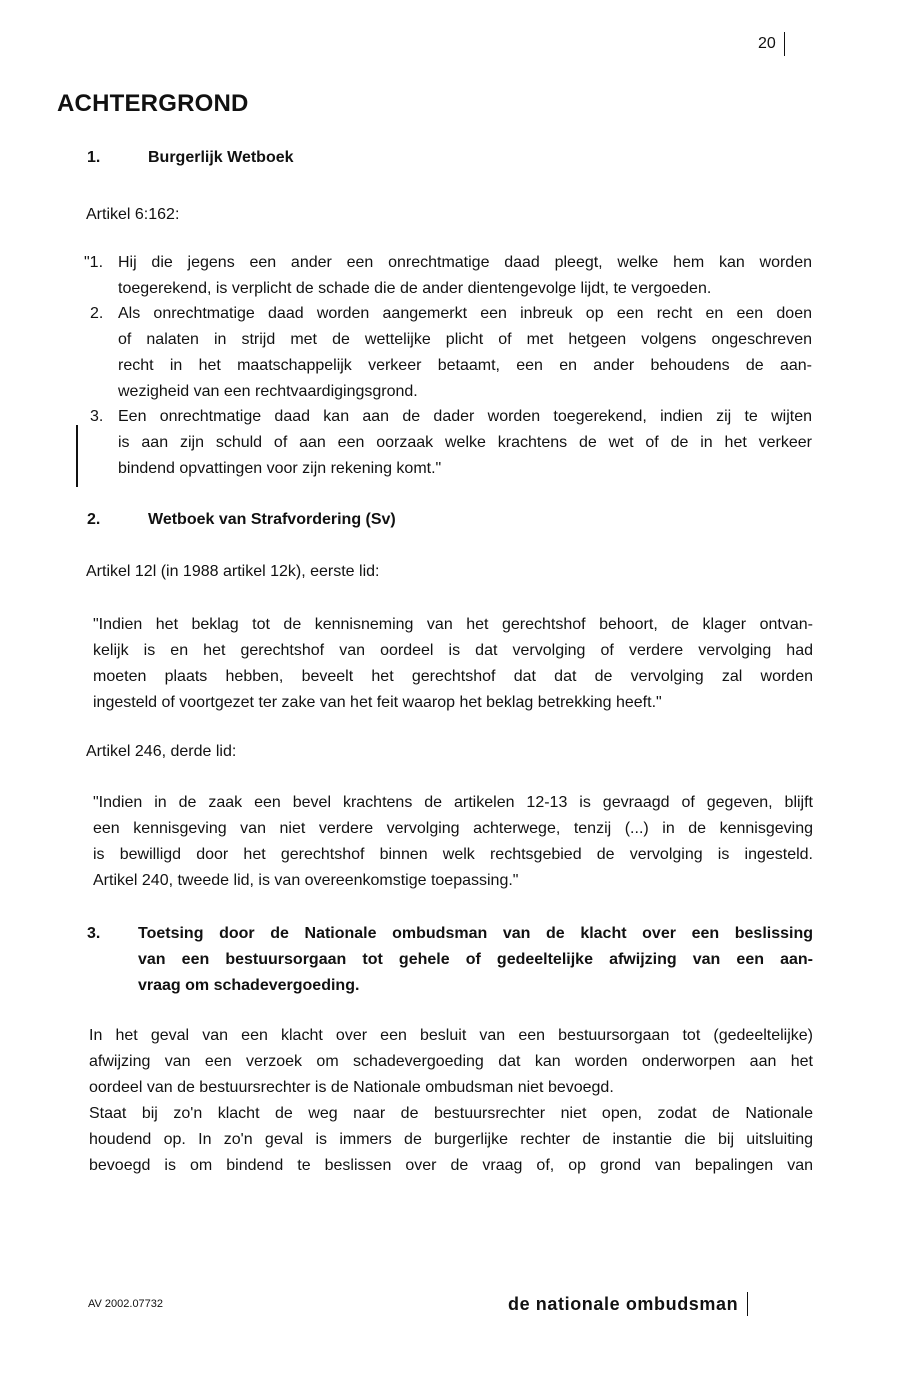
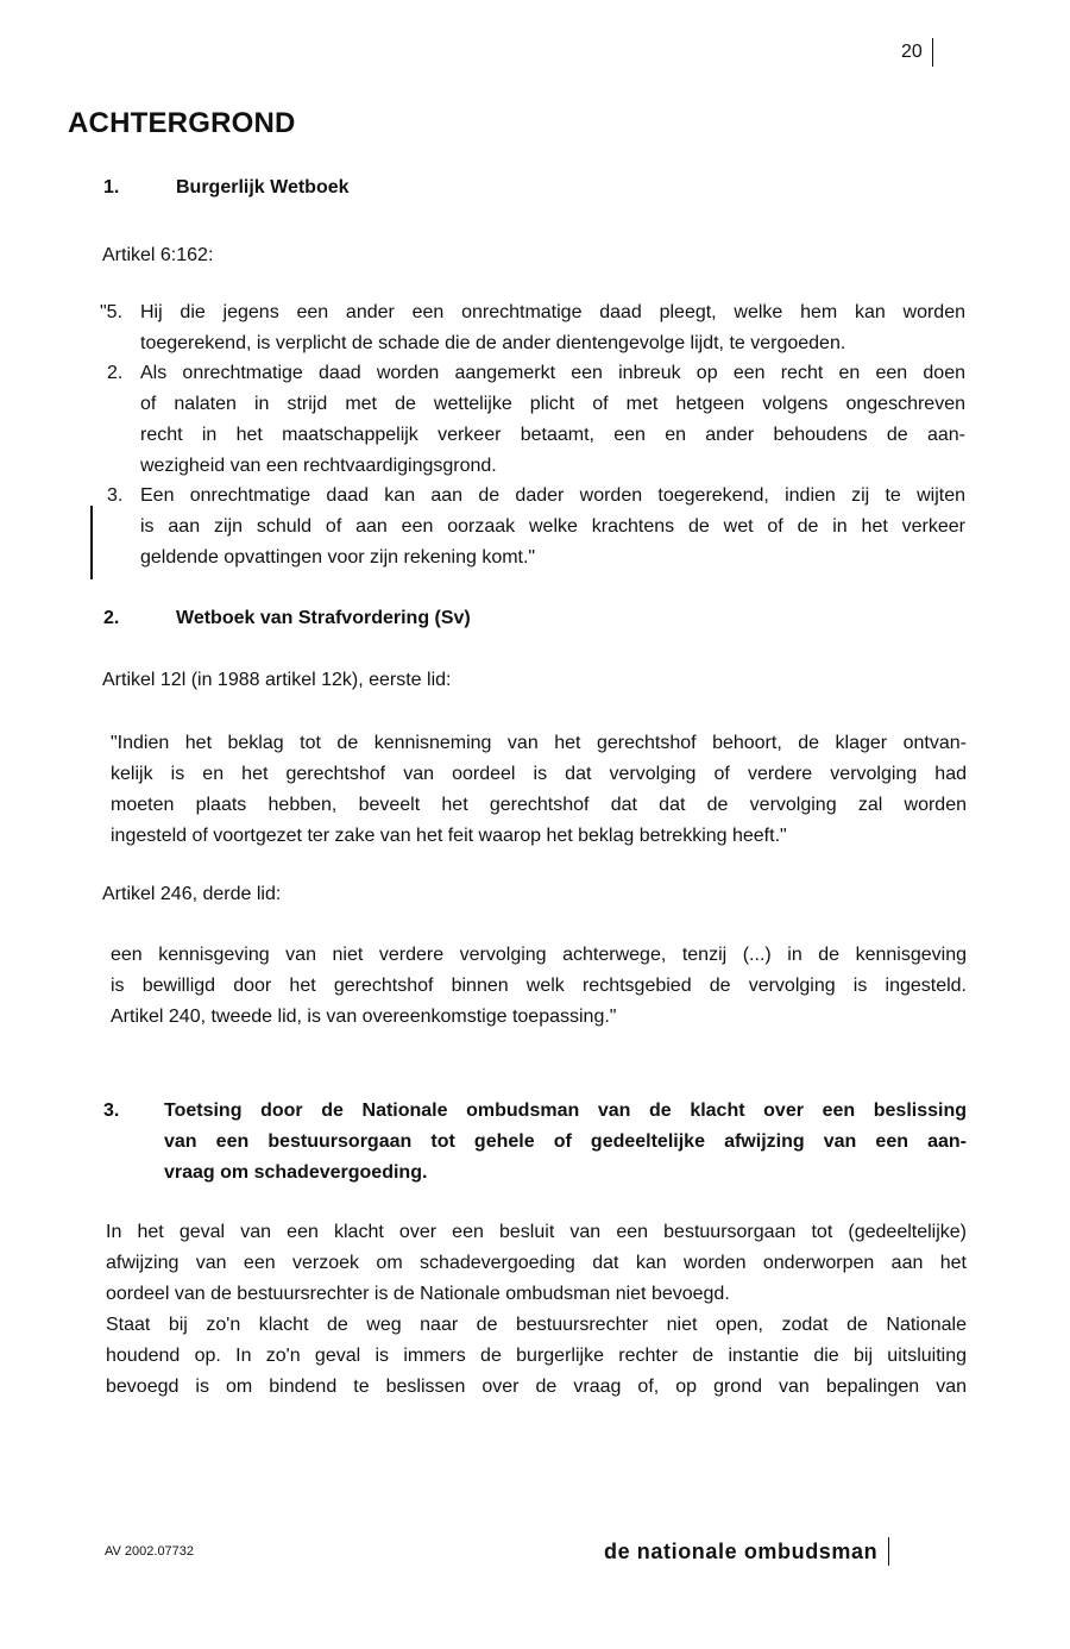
  20
  ACHTERGROND
  1. Burgerlijk Wetboek
  Artikel 6:162:
- "1.
+ "5.
  Hij die jegens een ander een onrechtmatige daad pleegt, welke hem kan worden
  toegerekend, is verplicht de schade die de ander dientengevolge lijdt, te vergoeden.
  2.
  Als onrechtmatige daad worden aangemerkt een inbreuk op een recht en een doen
  of nalaten in strijd met de wettelijke plicht of met hetgeen volgens ongeschreven
  recht in het maatschappelijk verkeer betaamt, een en ander behoudens de aan-
  wezigheid van een rechtvaardigingsgrond.
  3.
  Een onrechtmatige daad kan aan de dader worden toegerekend, indien zij te wijten
  is aan zijn schuld of aan een oorzaak welke krachtens de wet of de in het verkeer
- bindend opvattingen voor zijn rekening komt."
+ geldende opvattingen voor zijn rekening komt."
  2. Wetboek van Strafvordering (Sv)
  Artikel 12l (in 1988 artikel 12k), eerste lid:
  "Indien het beklag tot de kennisneming van het gerechtshof behoort, de klager ontvan-
  kelijk is en het gerechtshof van oordeel is dat vervolging of verdere vervolging had
  moeten plaats hebben, beveelt het gerechtshof dat dat de vervolging zal worden
  ingesteld of voortgezet ter zake van het feit waarop het beklag betrekking heeft."
  Artikel 246, derde lid:
- "Indien in de zaak een bevel krachtens de artikelen 12-13 is gevraagd of gegeven, blijft
  een kennisgeving van niet verdere vervolging achterwege, tenzij (...) in de kennisgeving
  is bewilligd door het gerechtshof binnen welk rechtsgebied de vervolging is ingesteld.
  Artikel 240, tweede lid, is van overeenkomstige toepassing."
  3.
  Toetsing door de Nationale ombudsman van de klacht over een beslissing
  van een bestuursorgaan tot gehele of gedeeltelijke afwijzing van een aan-
  vraag om schadevergoeding.
  In het geval van een klacht over een besluit van een bestuursorgaan tot (gedeeltelijke)
  afwijzing van een verzoek om schadevergoeding dat kan worden onderworpen aan het
  oordeel van de bestuursrechter is de Nationale ombudsman niet bevoegd.
  Staat bij zo'n klacht de weg naar de bestuursrechter niet open, zodat de Nationale
  houdend op. In zo'n geval is immers de burgerlijke rechter de instantie die bij uitsluiting
  bevoegd is om bindend te beslissen over de vraag of, op grond van bepalingen van
  AV 2002.07732
  de nationale ombudsman
